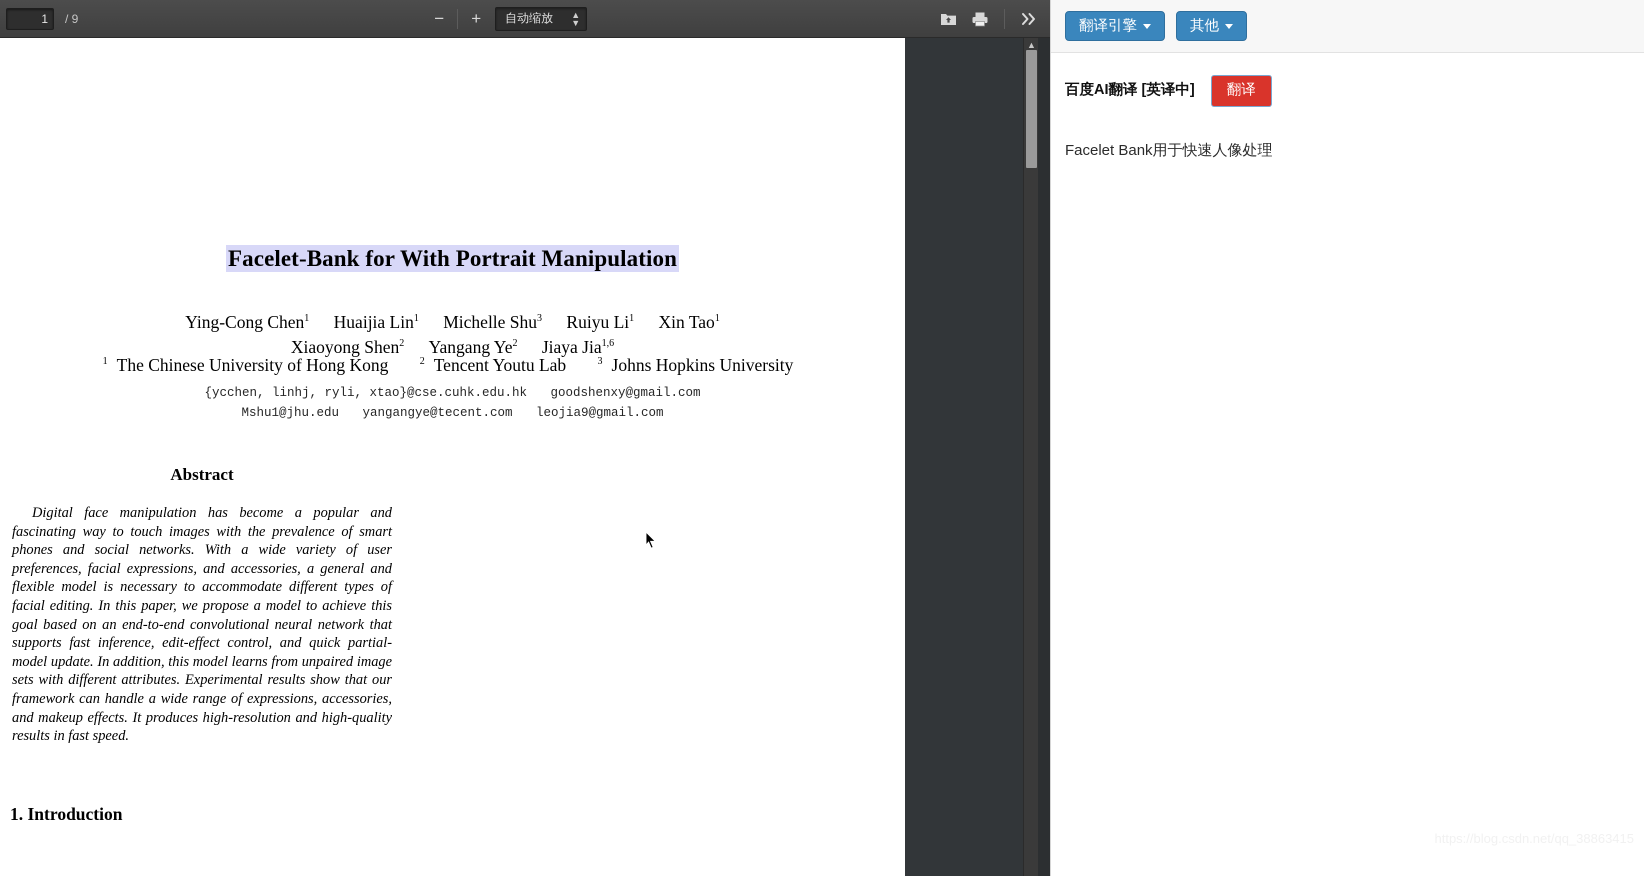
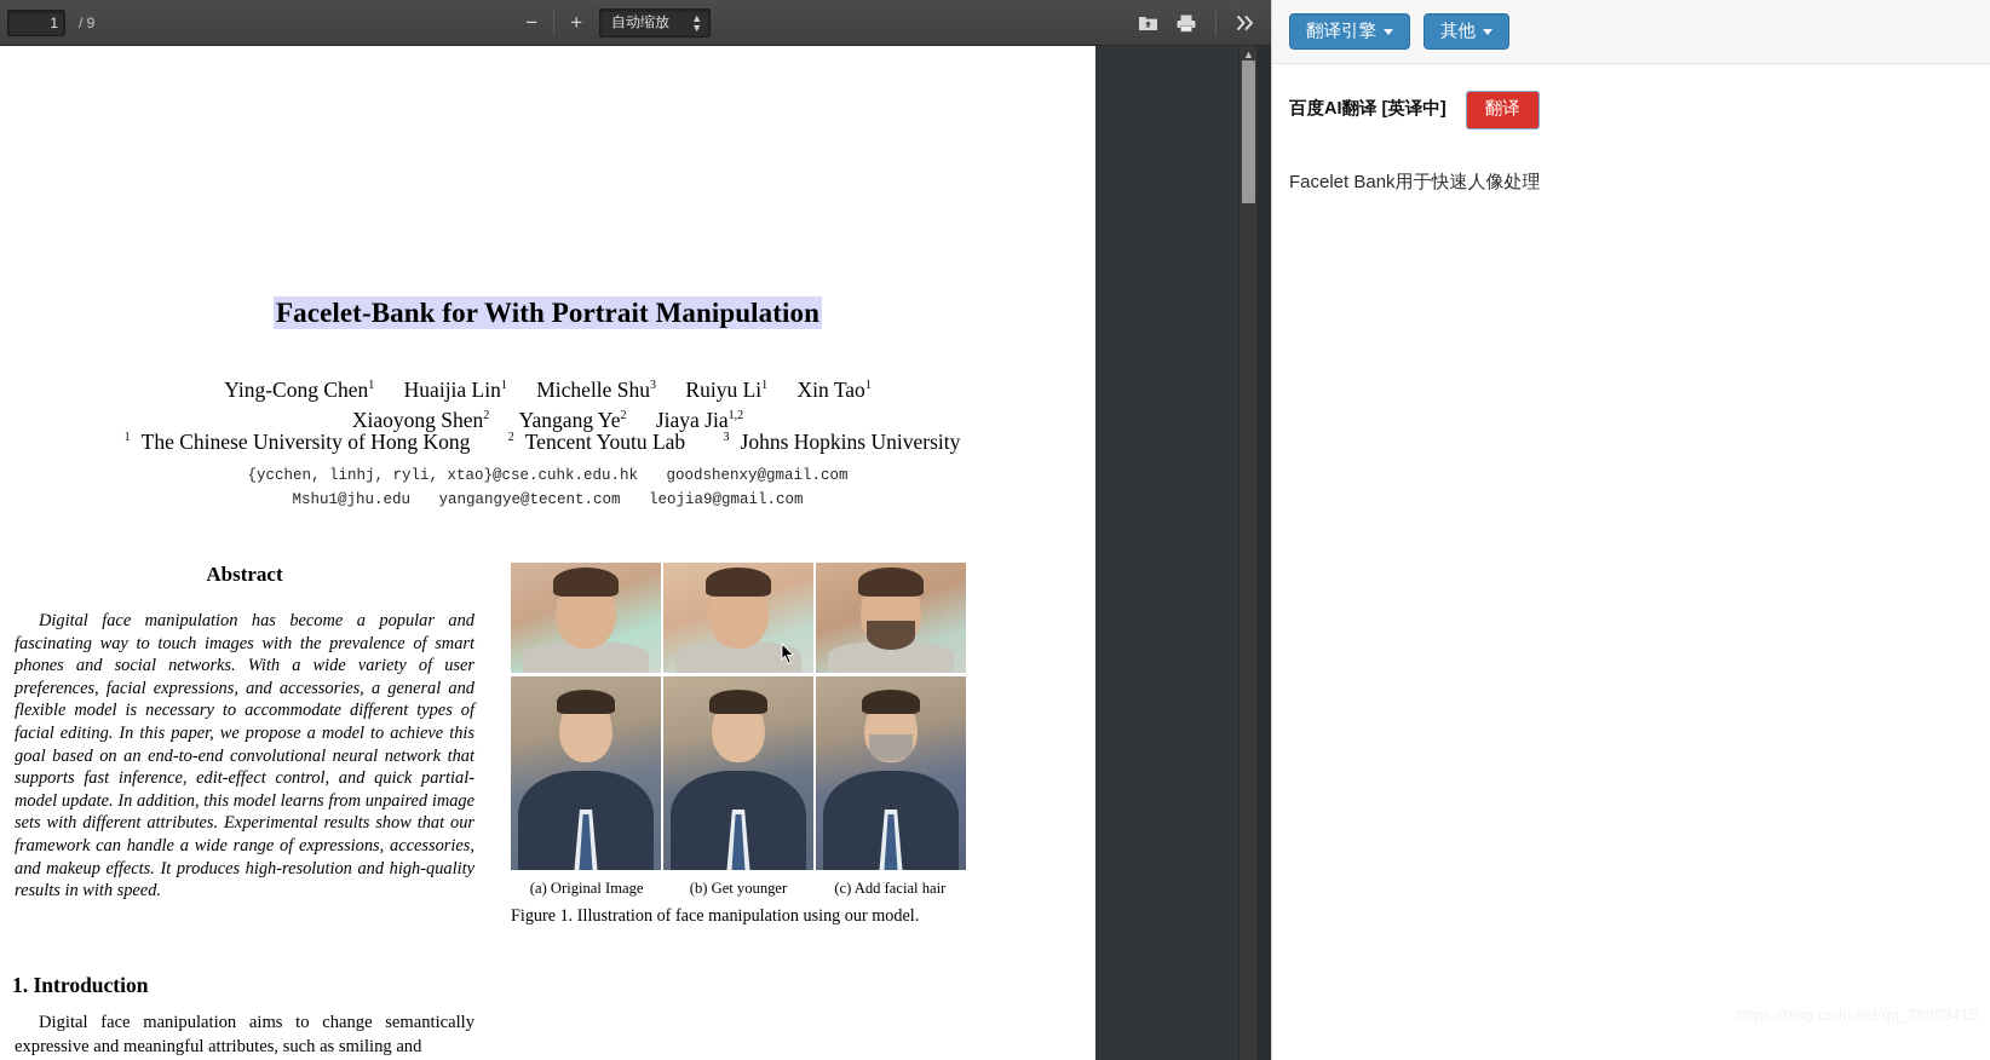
  1
  / 9
  −
  +
  自动缩放
  ▲
  ▼
  Facelet-Bank for With Portrait Manipulation
  Ying-Cong Chen1 Huaijia Lin1 Michelle Shu3 Ruiyu Li1 Xin Tao1
- Xiaoyong Shen2 Yangang Ye2 Jiaya Jia1,6
+ Xiaoyong Shen2 Yangang Ye2 Jiaya Jia1,2
  1 The Chinese University of Hong Kong 2 Tencent Youtu Lab 3 Johns Hopkins University
  {ycchen, linhj, ryli, xtao}@cse.cuhk.edu.hk goodshenxy@gmail.com
  Mshu1@jhu.edu yangangye@tecent.com leojia9@gmail.com
  Abstract
- Digital face manipulation has become a popular and fascinating way to touch images with the prevalence of smart phones and social networks. With a wide variety of user preferences, facial expressions, and accessories, a general and flexible model is necessary to accommodate different types of facial editing. In this paper, we propose a model to achieve this goal based on an end-to-end convolutional neural network that supports fast inference, edit-effect control, and quick partial-model update. In addition, this model learns from unpaired image sets with different attributes. Experimental results show that our framework can handle a wide range of expressions, accessories, and makeup effects. It produces high-resolution and high-quality results in fast speed.
+ Digital face manipulation has become a popular and fascinating way to touch images with the prevalence of smart phones and social networks. With a wide variety of user preferences, facial expressions, and accessories, a general and flexible model is necessary to accommodate different types of facial editing. In this paper, we propose a model to achieve this goal based on an end-to-end convolutional neural network that supports fast inference, edit-effect control, and quick partial-model update. In addition, this model learns from unpaired image sets with different attributes. Experimental results show that our framework can handle a wide range of expressions, accessories, and makeup effects. It produces high-resolution and high-quality results in with speed.
  1. Introduction
+ Digital face manipulation aims to change semantically expressive and meaningful attributes, such as smiling and
+ (a) Original Image
+ (b) Get younger
+ (c) Add facial hair
+ Figure 1. Illustration of face manipulation using our model.
  ▲
  翻译引擎
  其他
  百度AI翻译 [英译中]
  翻译
  Facelet Bank用于快速人像处理
